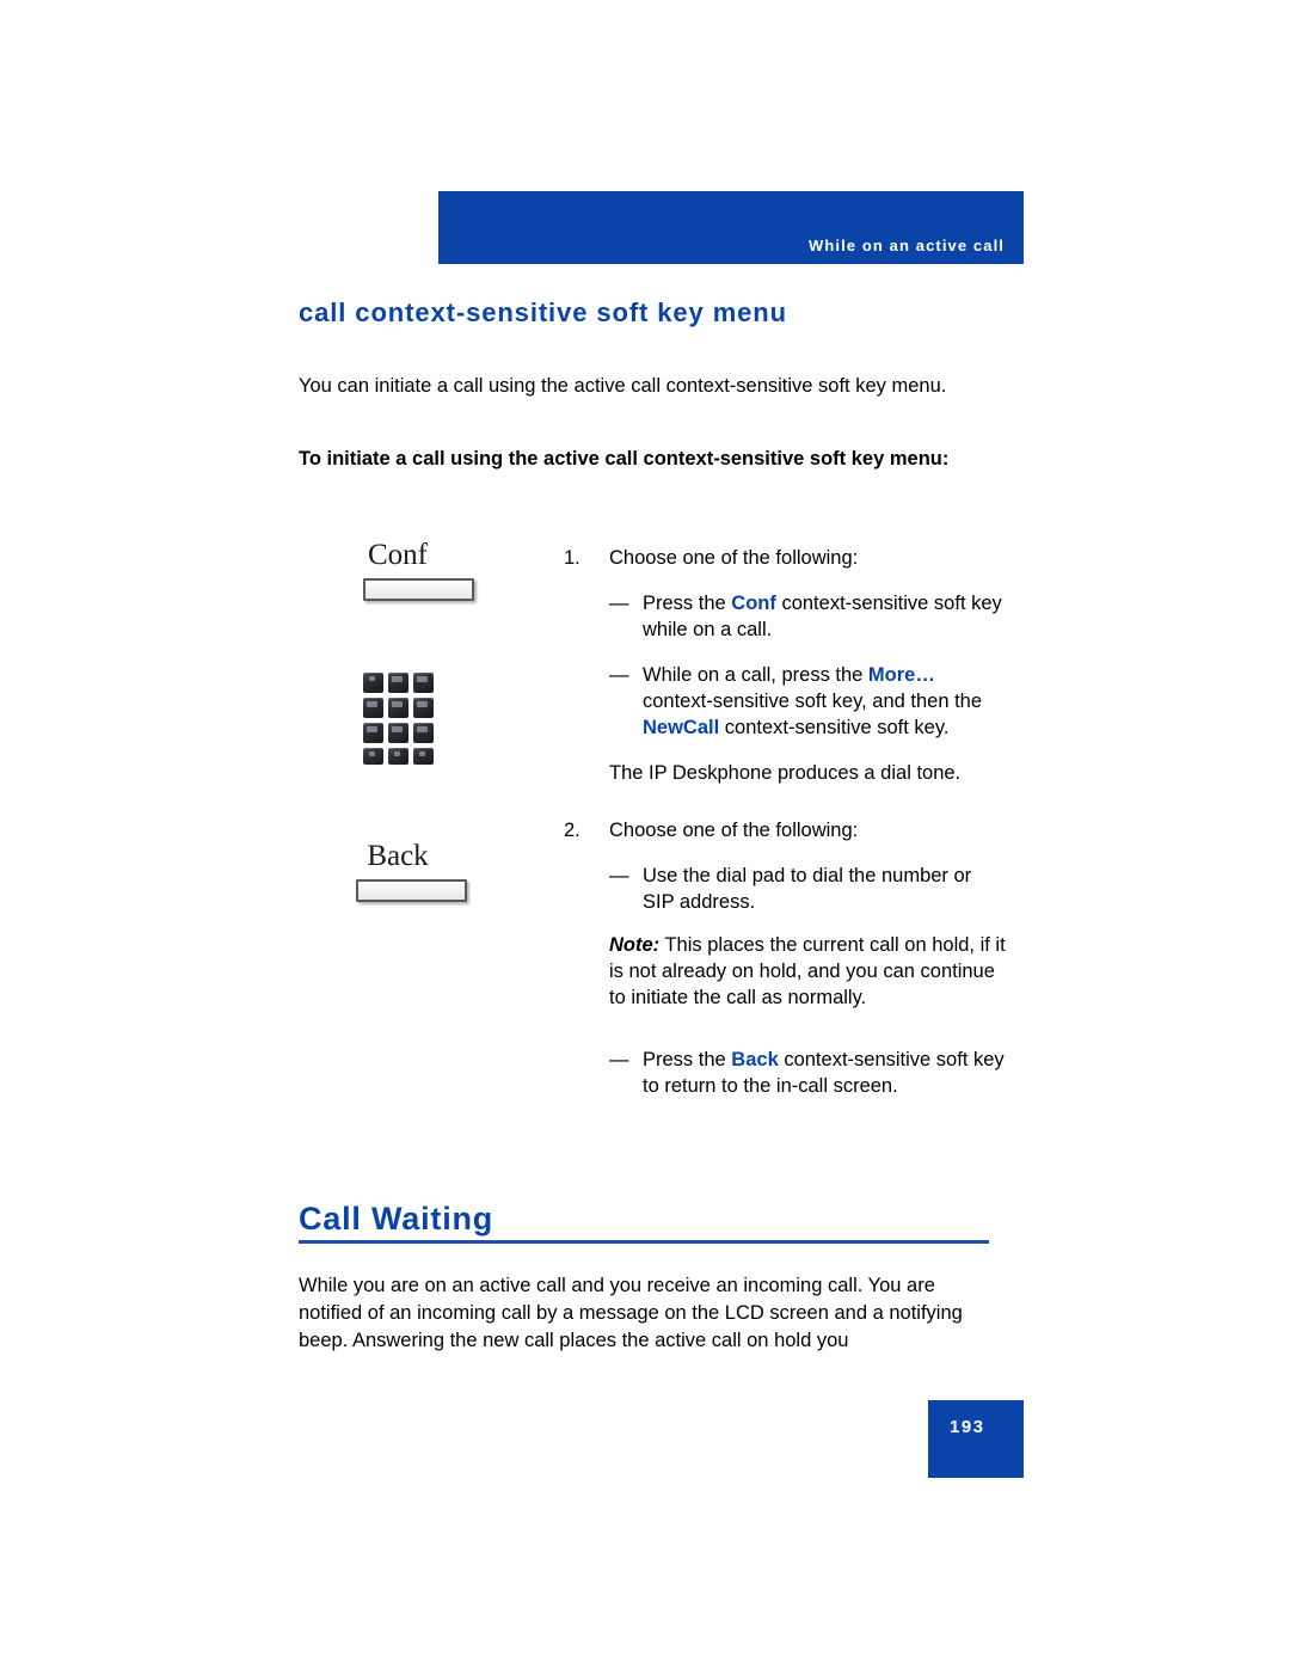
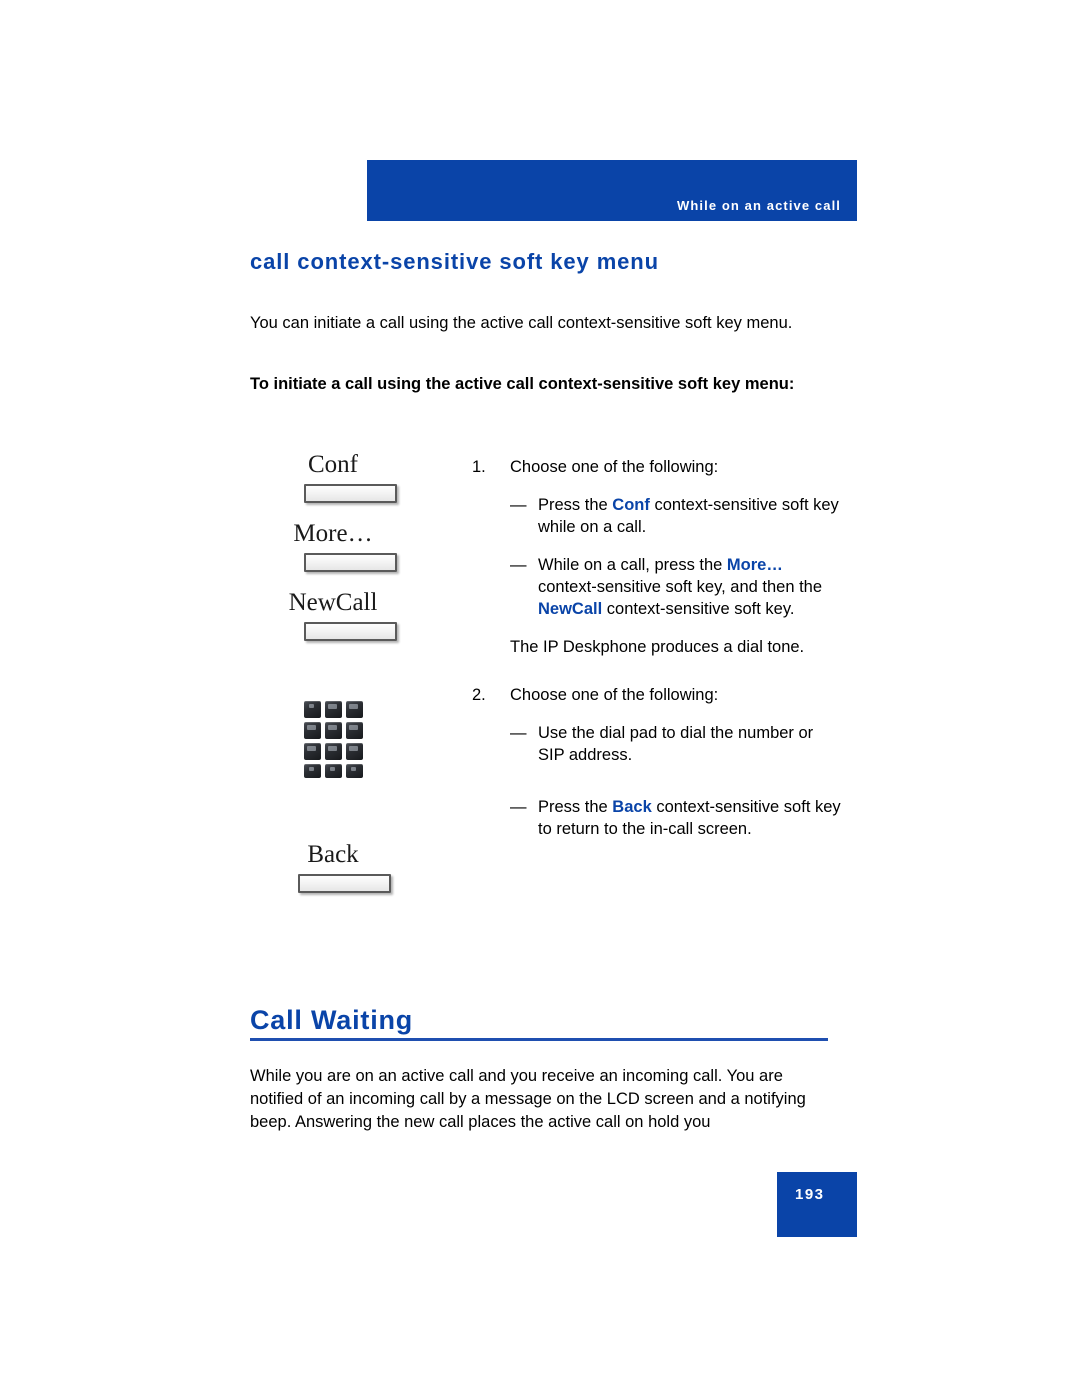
  While on an active call
  call context-sensitive soft key menu
  You can initiate a call using the active call context-sensitive soft key menu.
  To initiate a call using the active call context-sensitive soft key menu:
  Conf
+ More…
+ NewCall
  Back
  1.
  Choose one of the following:
  —
  Press the Conf context-sensitive soft key while on a call.
  —
  While on a call, press the More… context-sensitive soft key, and then the NewCall context-sensitive soft key.
  The IP Deskphone produces a dial tone.
  2.
  Choose one of the following:
  —
  Use the dial pad to dial the number or SIP address.
- Note: This places the current call on hold, if it is not already on hold, and you can continue to initiate the call as normally.
  —
  Press the Back context-sensitive soft key to return to the in-call screen.
  Call Waiting
  While you are on an active call and you receive an incoming call. You are notified of an incoming call by a message on the LCD screen and a notifying beep. Answering the new call places the active call on hold you
  193
